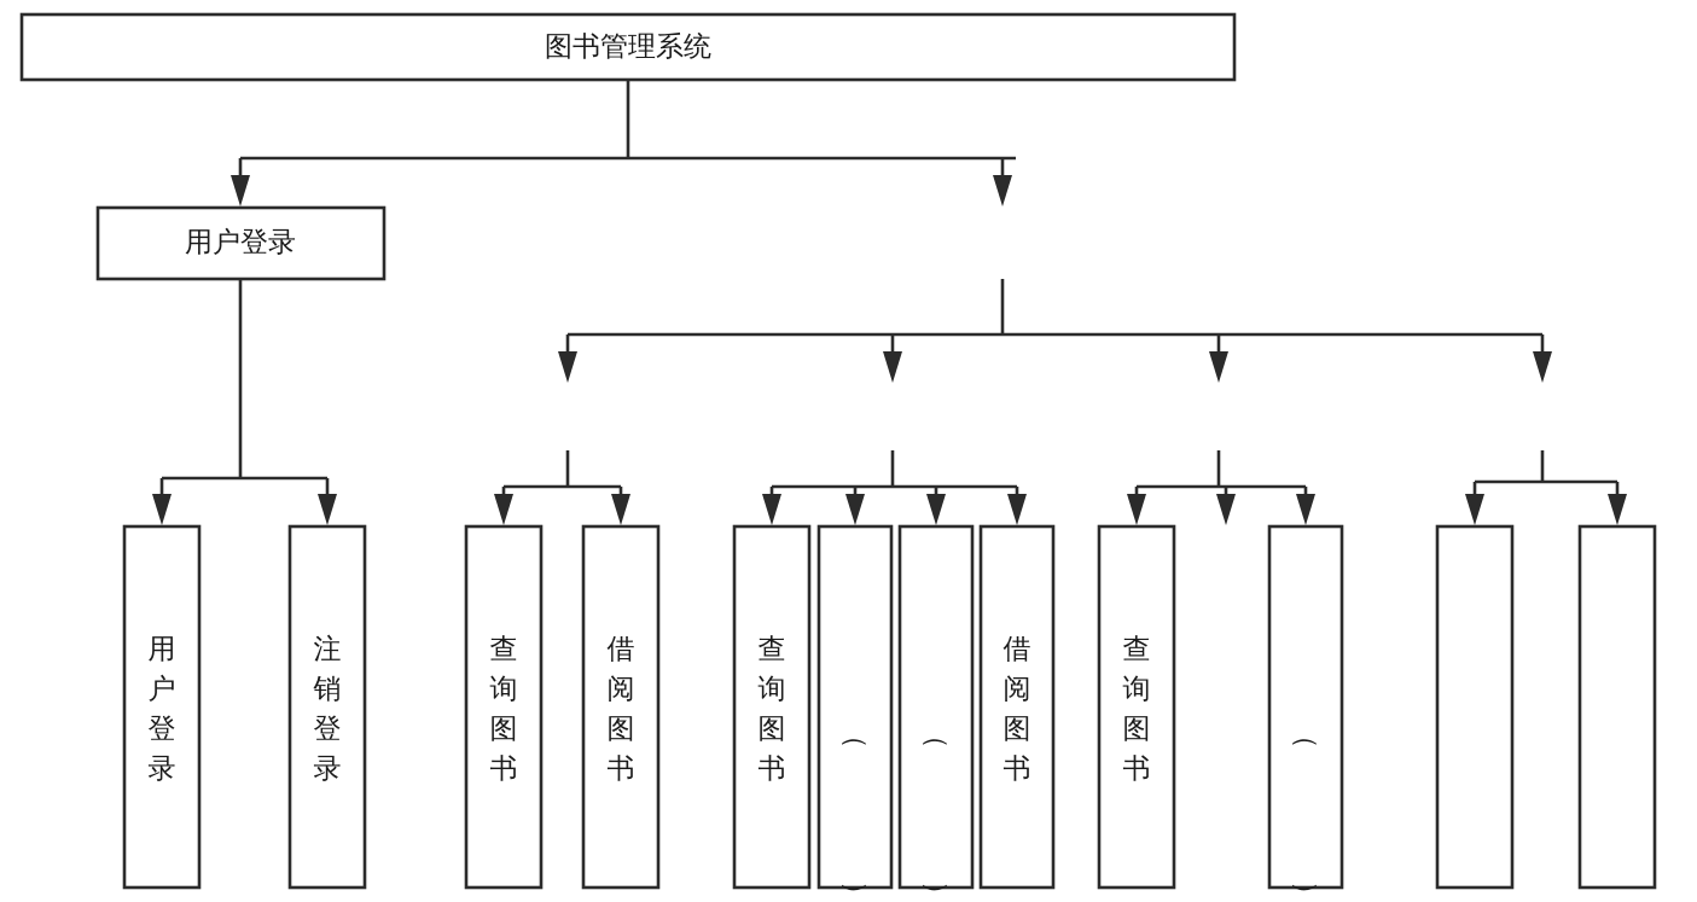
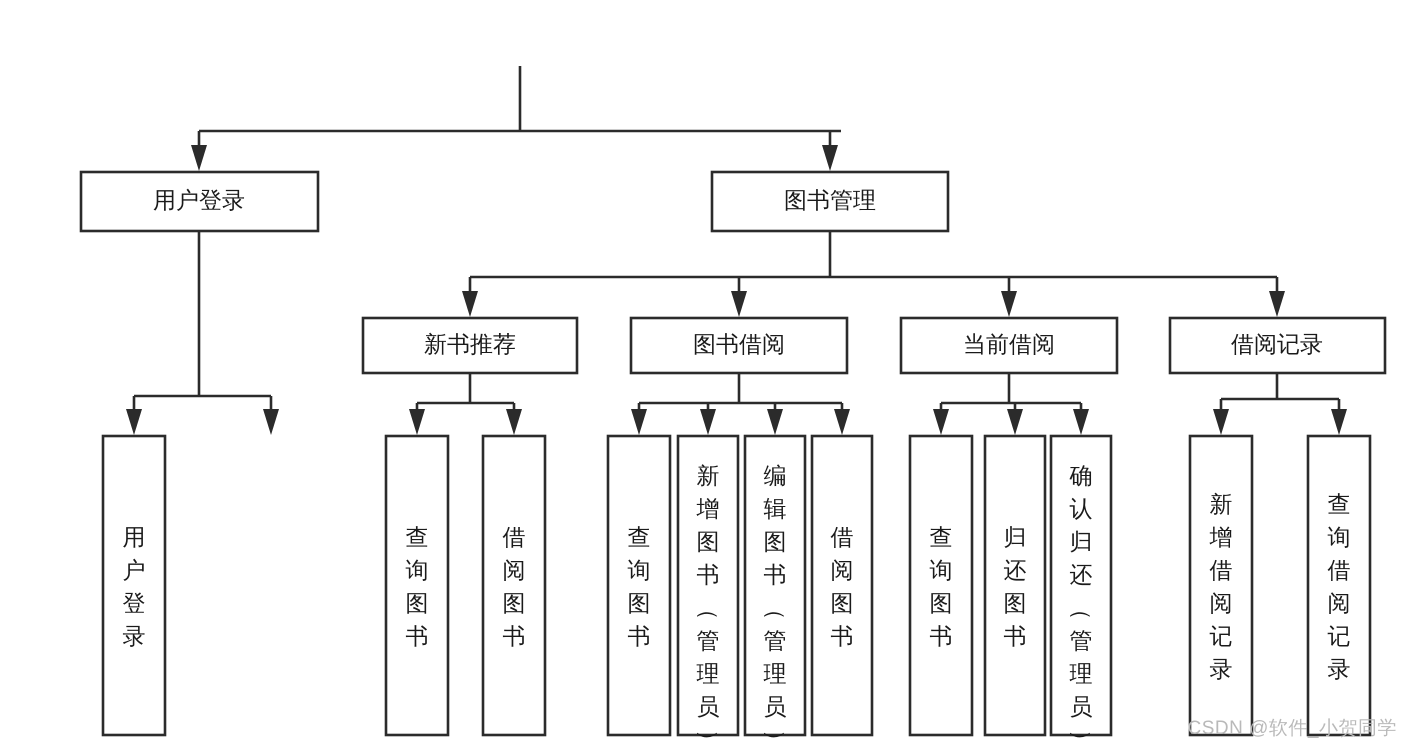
- 图书管理系统
  用户登录
+ 图书管理
+ 新书推荐
+ 图书借阅
+ 当前借阅
+ 借阅记录
  用户登录
- 注销登录
  查询图书
  借阅图书
  查询图书
+ 新增图书管理员
+ 编辑图书管理员
  借阅图书
  查询图书
+ 归还图书
+ 确认归还管理员
+ 新增借阅记录
+ 查询借阅记录
+ CSDN @软件_小贺同学
